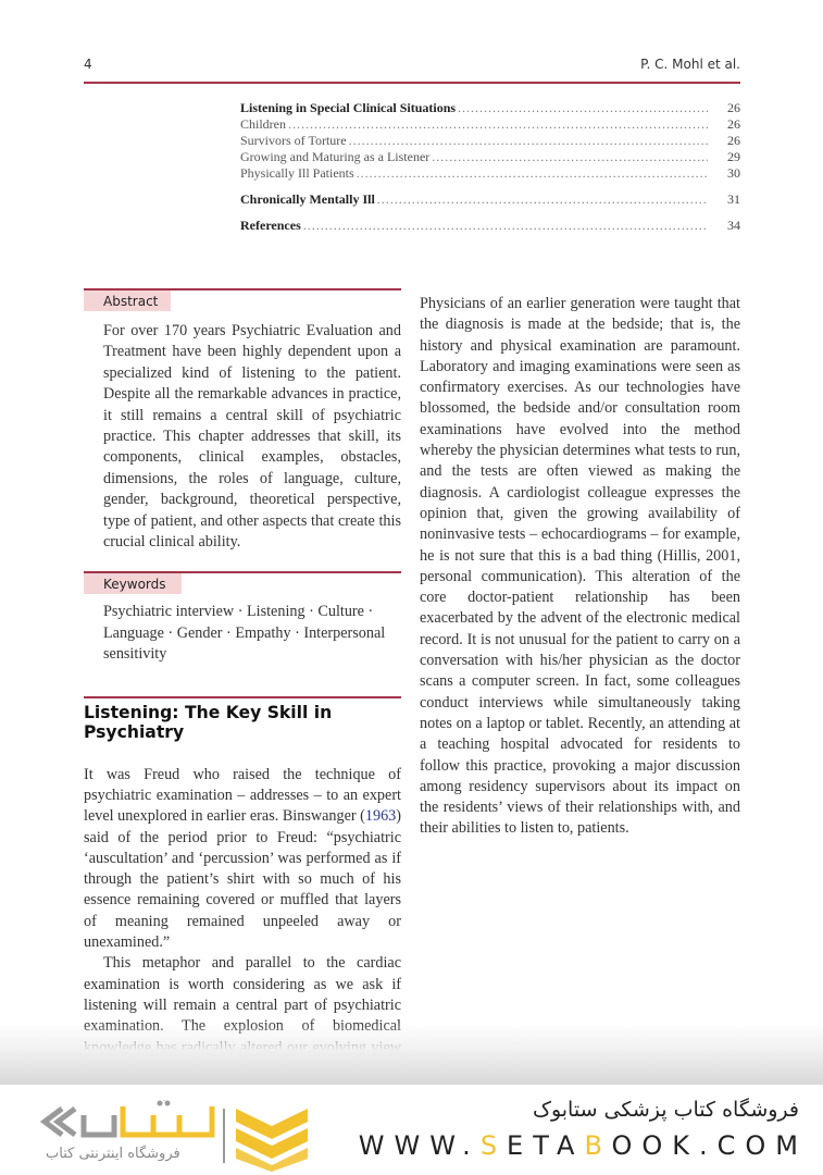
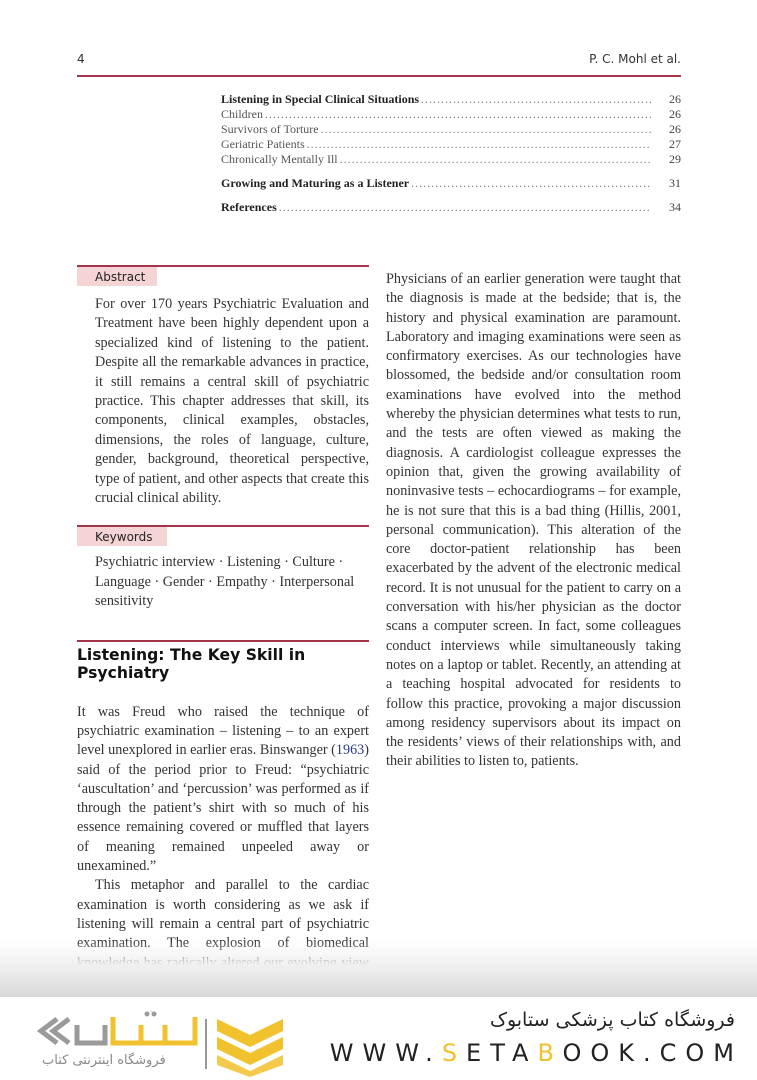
  4
  P. C. Mohl et al.
  Listening in Special Clinical Situations
  26
  Children
  26
  Survivors of Torture
  26
+ Geriatric Patients
+ 27
- Growing and Maturing as a Listener
+ Chronically Mentally Ill
  29
- Physically Ill Patients
- 30
- Chronically Mentally Ill
+ Growing and Maturing as a Listener
  31
  References
  34
  Abstract
  For over 170 years Psychiatric Evaluation and Treatment have been highly dependent upon a specialized kind of listening to the patient. Despite all the remarkable advances in practice, it still remains a central skill of psychiatric practice. This chapter addresses that skill, its components, clinical examples, obstacles, dimensions, the roles of language, culture, gender, background, theoretical perspective, type of patient, and other aspects that create this crucial clinical ability.
  Keywords
  Psychiatric interview · Listening · Culture · Language · Gender · Empathy · Interpersonal sensitivity
  Listening: The Key Skill in Psychiatry
- It was Freud who raised the technique of psychiatric examination – addresses – to an expert level unexplored in earlier eras. Binswanger (1963) said of the period prior to Freud: “psychiatric ‘auscultation’ and ‘percussion’ was performed as if through the patient’s shirt with so much of his essence remaining covered or muffled that layers of meaning remained unpeeled away or unexamined.”
+ It was Freud who raised the technique of psychiatric examination – listening – to an expert level unexplored in earlier eras. Binswanger (1963) said of the period prior to Freud: “psychiatric ‘auscultation’ and ‘percussion’ was performed as if through the patient’s shirt with so much of his essence remaining covered or muffled that layers of meaning remained unpeeled away or unexamined.”
  Physicians of an earlier generation were taught that the diagnosis is made at the bedside; that is, the history and physical examination are paramount. Laboratory and imaging examinations were seen as confirmatory exercises. As our technologies have blossomed, the bedside and/or consultation room examinations have evolved into the method whereby the physician determines what tests to run, and the tests are often viewed as making the diagnosis. A cardiologist colleague expresses the opinion that, given the growing availability of noninvasive tests – echocardiograms – for example, he is not sure that this is a bad thing (Hillis, 2001, personal communication). This alteration of the core doctor-patient relationship has been exacerbated by the advent of the electronic medical record. It is not unusual for the patient to carry on a conversation with his/her physician as the doctor scans a computer screen. In fact, some colleagues conduct interviews while simultaneously taking notes on a laptop or tablet. Recently, an attending at a teaching hospital advocated for residents to follow this practice, provoking a major discussion among residency supervisors about its impact on the residents’ views of their relationships with, and their abilities to listen to, patients.
  فروشگاه اینترنتی کتاب
  فروشگاه کتاب پزشکی ستابوک
  WWW.SETABOOK.COM
